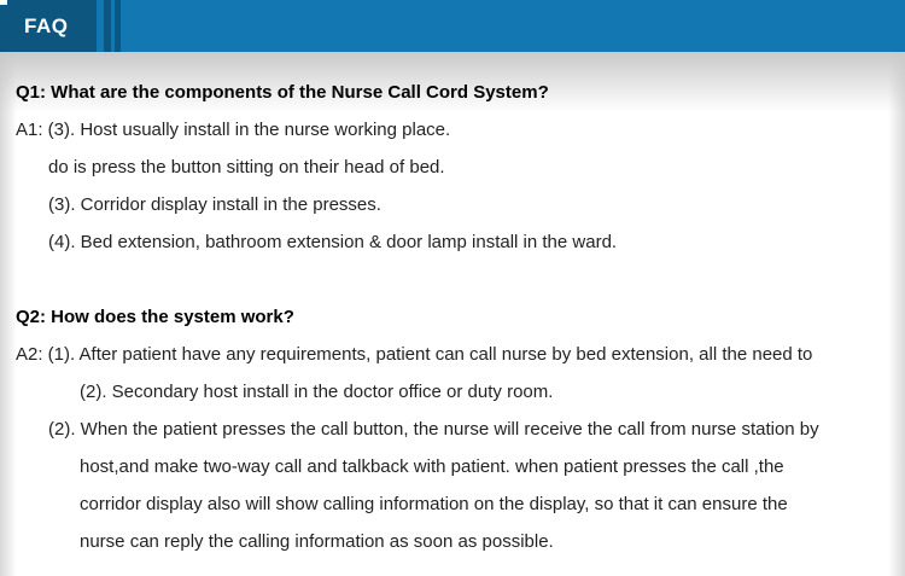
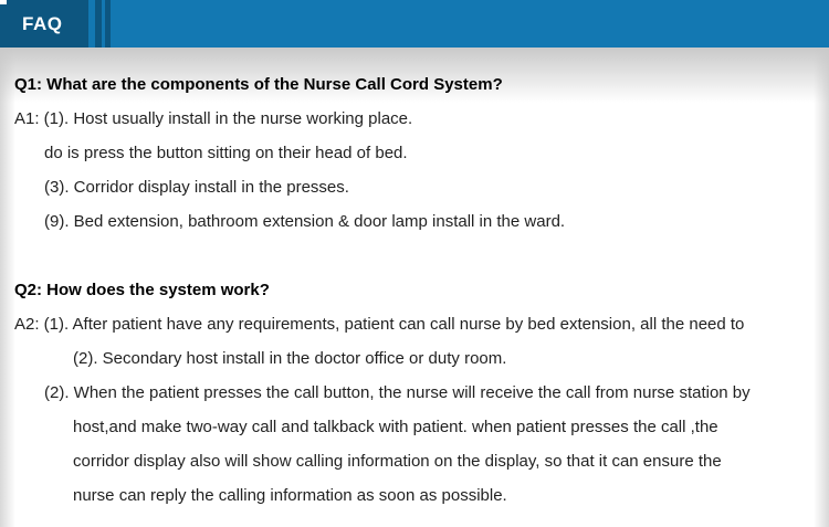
  FAQ
  Q1: What are the components of the Nurse Call Cord System?
- A1: (3). Host usually install in the nurse working place.
+ A1: (1). Host usually install in the nurse working place.
  do is press the button sitting on their head of bed.
  (3). Corridor display install in the presses.
- (4). Bed extension, bathroom extension & door lamp install in the ward.
+ (9). Bed extension, bathroom extension & door lamp install in the ward.
  Q2: How does the system work?
  A2: (1). After patient have any requirements, patient can call nurse by bed extension, all the need to
  (2). Secondary host install in the doctor office or duty room.
  (2). When the patient presses the call button, the nurse will receive the call from nurse station by
  host,and make two-way call and talkback with patient. when patient presses the call ,the
  corridor display also will show calling information on the display, so that it can ensure the
  nurse can reply the calling information as soon as possible.
